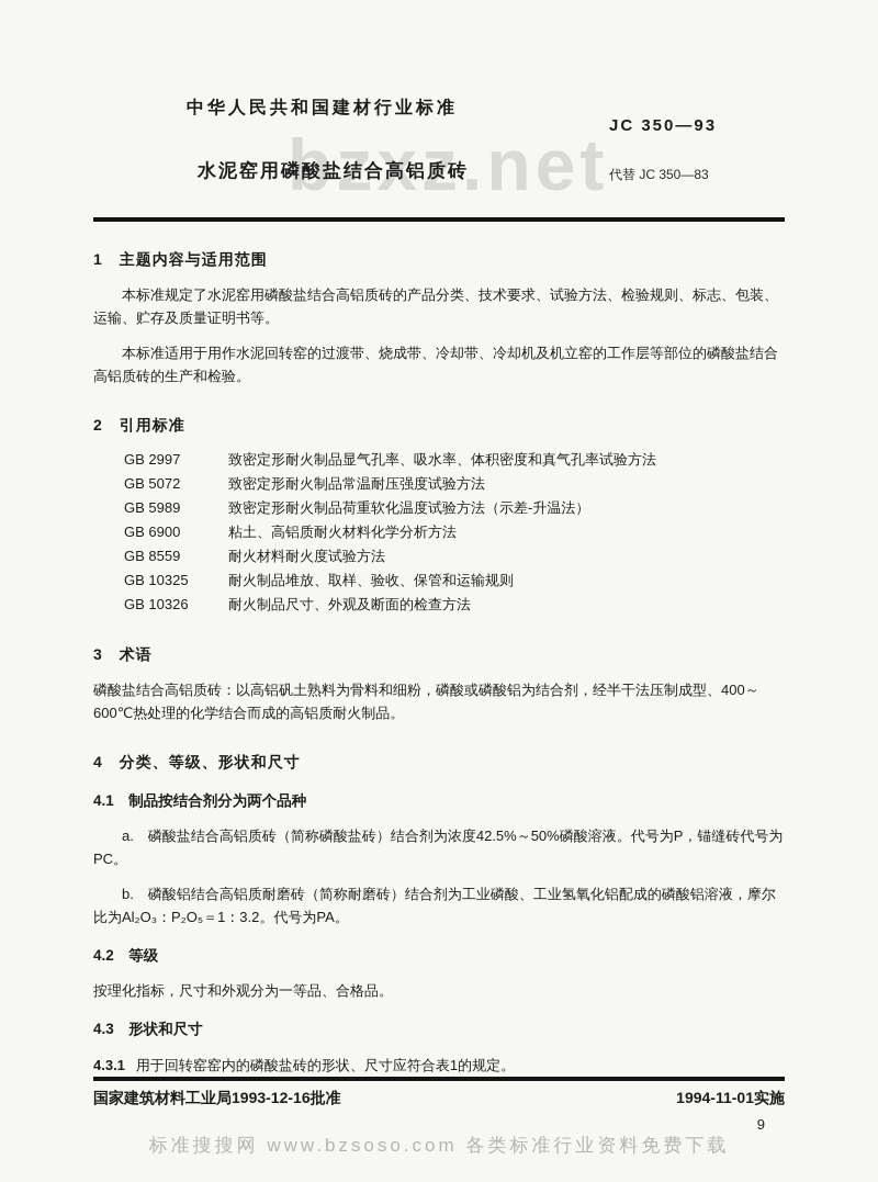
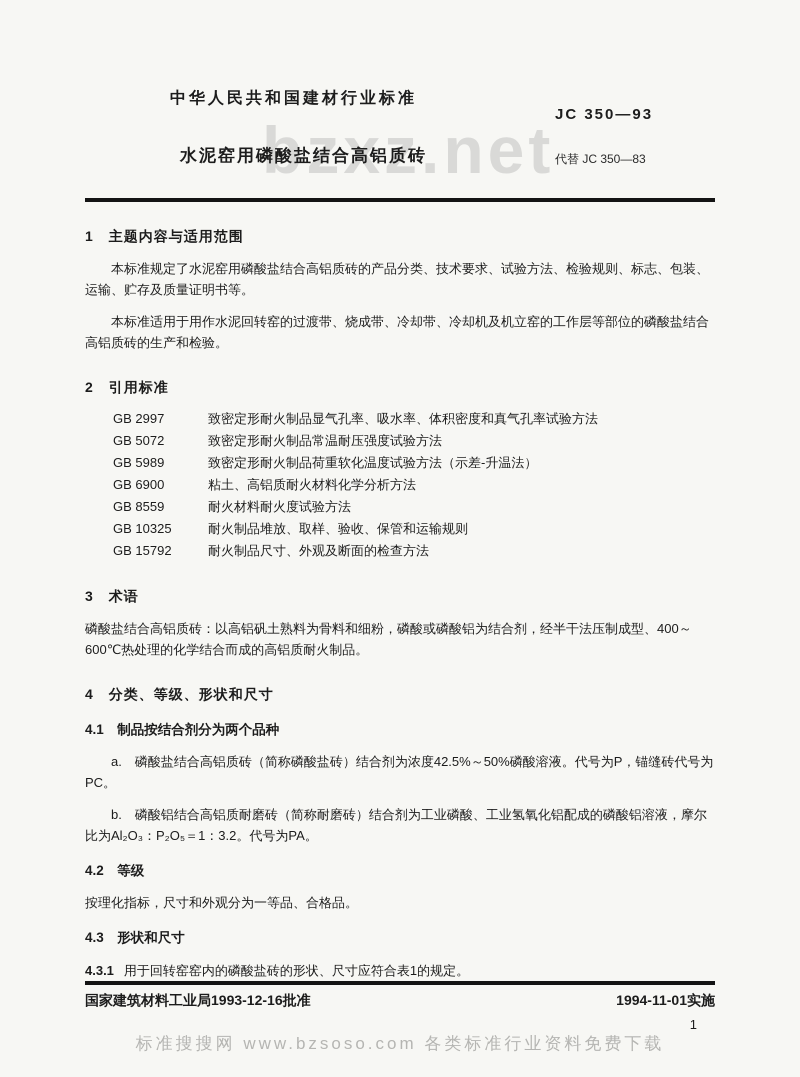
  bzxz.net
  中华人民共和国建材行业标准
  JC 350—93
  水泥窑用磷酸盐结合高铝质砖
  代替 JC 350—83
  1 主题内容与适用范围
  本标准规定了水泥窑用磷酸盐结合高铝质砖的产品分类、技术要求、试验方法、检验规则、标志、包装、运输、贮存及质量证明书等。
  本标准适用于用作水泥回转窑的过渡带、烧成带、冷却带、冷却机及机立窑的工作层等部位的磷酸盐结合高铝质砖的生产和检验。
  2 引用标准
  GB 2997
  致密定形耐火制品显气孔率、吸水率、体积密度和真气孔率试验方法
  GB 5072
  致密定形耐火制品常温耐压强度试验方法
  GB 5989
  致密定形耐火制品荷重软化温度试验方法（示差-升温法）
  GB 6900
  粘土、高铝质耐火材料化学分析方法
  GB 8559
  耐火材料耐火度试验方法
  GB 10325
  耐火制品堆放、取样、验收、保管和运输规则
- GB 10326
+ GB 15792
  耐火制品尺寸、外观及断面的检查方法
  3 术语
  磷酸盐结合高铝质砖：以高铝矾土熟料为骨料和细粉，磷酸或磷酸铝为结合剂，经半干法压制成型、400～600℃热处理的化学结合而成的高铝质耐火制品。
  4 分类、等级、形状和尺寸
  4.1 制品按结合剂分为两个品种
  a. 磷酸盐结合高铝质砖（简称磷酸盐砖）结合剂为浓度42.5%～50%磷酸溶液。代号为P，锚缝砖代号为PC。
  b. 磷酸铝结合高铝质耐磨砖（简称耐磨砖）结合剂为工业磷酸、工业氢氧化铝配成的磷酸铝溶液，摩尔比为Al₂O₃：P₂O₅＝1：3.2。代号为PA。
  4.2 等级
  按理化指标，尺寸和外观分为一等品、合格品。
  4.3 形状和尺寸
  4.3.1 用于回转窑窑内的磷酸盐砖的形状、尺寸应符合表1的规定。
  国家建筑材料工业局1993-12-16批准
  1994-11-01实施
- 9
+ 1
  标准搜搜网 www.bzsoso.com 各类标准行业资料免费下载
